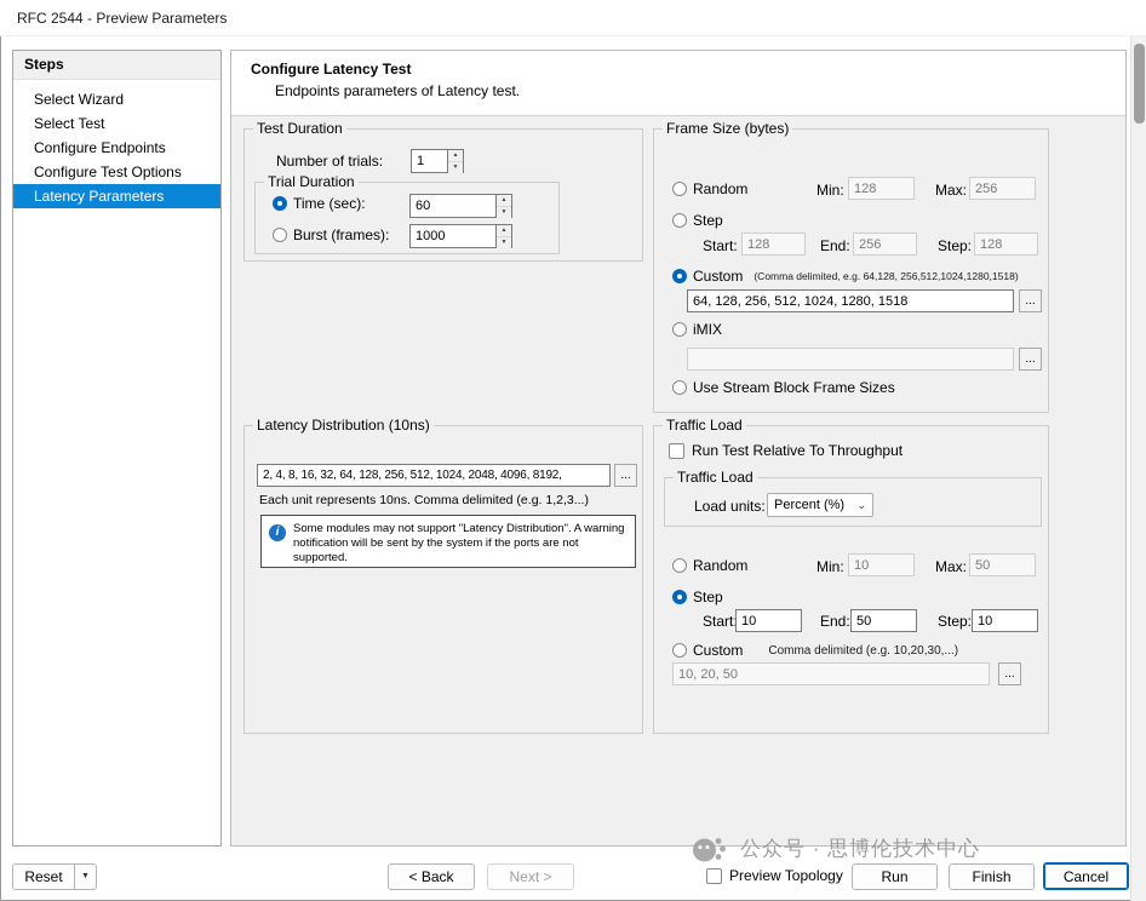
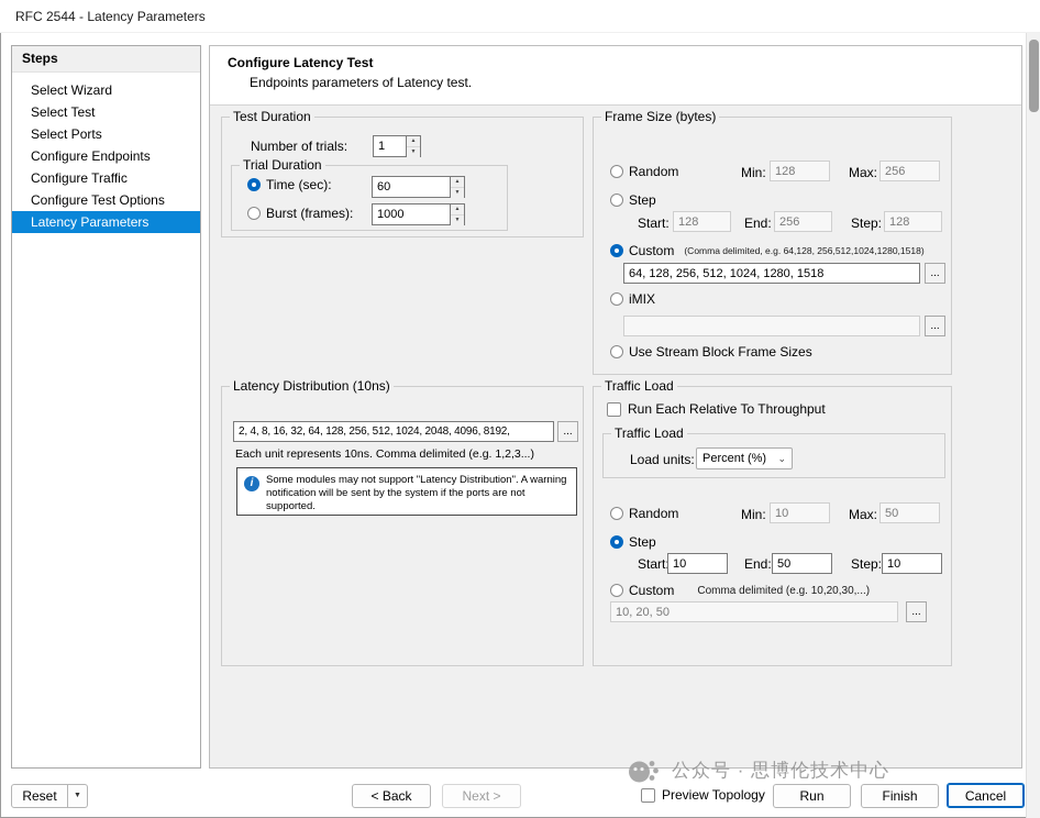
- RFC 2544 - Preview Parameters
+ RFC 2544 - Latency Parameters
  Steps
  Select Wizard
  Select Test
+ Select Ports
  Configure Endpoints
+ Configure Traffic
  Configure Test Options
  Latency Parameters
  Configure Latency Test
  Endpoints parameters of Latency test.
  Test Duration
  Number of trials:
  1
  Trial Duration
  Time (sec):
  60
  Burst (frames):
  1000
  Frame Size (bytes)
  Random
  Min:
  128
  Max:
  256
  Step
  Start:
  128
  End:
  256
  Step:
  128
  Custom
  (Comma delimited, e.g. 64,128, 256,512,1024,1280,1518)
  64, 128, 256, 512, 1024, 1280, 1518
  ...
  iMIX
  ...
  Use Stream Block Frame Sizes
  Latency Distribution (10ns)
  2, 4, 8, 16, 32, 64, 128, 256, 512, 1024, 2048, 4096, 8192,
  ...
  Each unit represents 10ns. Comma delimited (e.g. 1,2,3...)
  i
  Some modules may not support "Latency Distribution". A warning notification will be sent by the system if the ports are not supported.
  Traffic Load
- Run Test Relative To Throughput
+ Run Each Relative To Throughput
  Traffic Load
  Load units:
  Percent (%)
  ⌄
  Random
  Min:
  10
  Max:
  50
  Step
  Start
  10
  End:
  50
  Step:
  10
  Custom
  Comma delimited (e.g. 10,20,30,...)
  10, 20, 50
  ...
  Reset
  < Back
  Next >
  Preview Topology
  Run
  Finish
  Cancel
  公众号 · 思博伦技术中心
